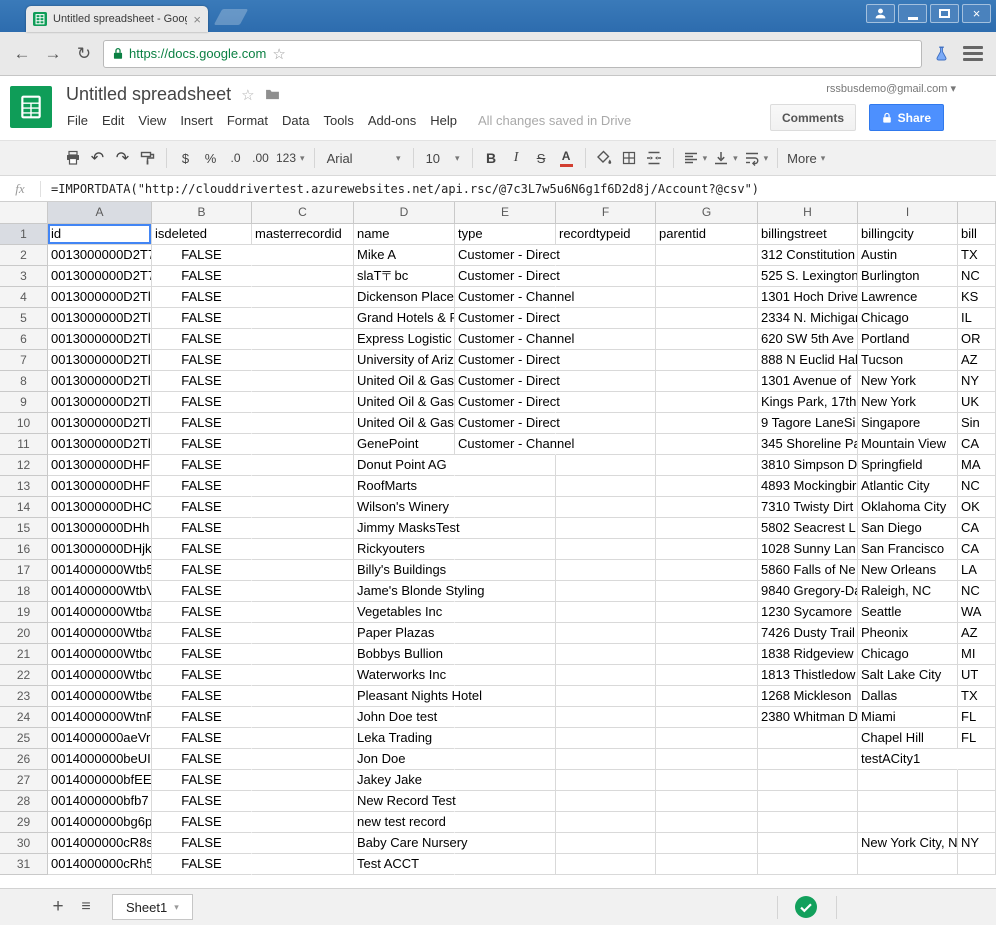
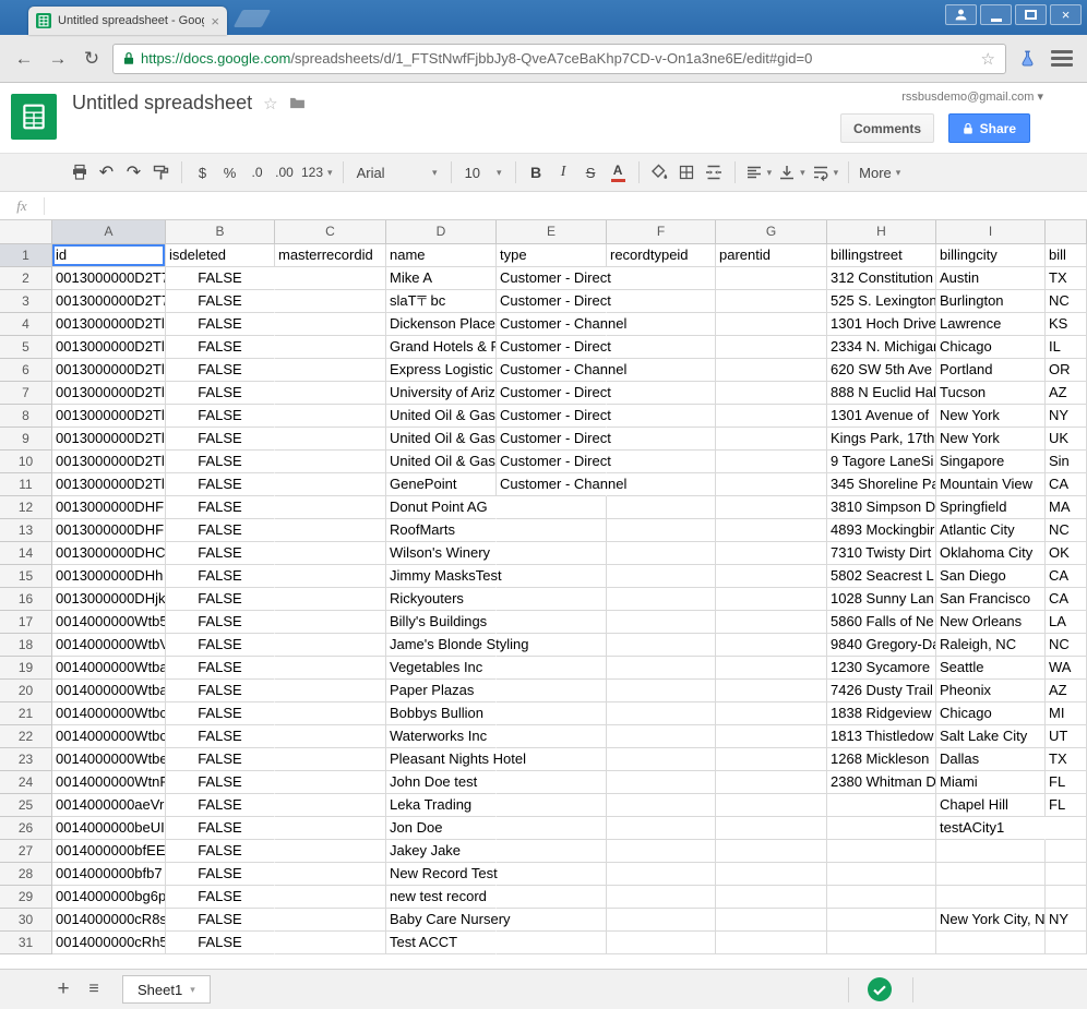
  Untitled spreadsheet - Goo
  ×
  ×
  ←
  →
  ↻
  https://docs.google.com
+ /spreadsheets/d/1_FTStNwfFjbbJy8-QveA7ceBaKhp7CD-v-On1a3ne6E/edit#gid=0
  ☆
  Untitled spreadsheet
  ☆
  rssbusdemo@gmail.com ▾
- File
- Edit
- View
- Insert
- Format
- Data
- Tools
- Add-ons
- Help
- All changes saved in Drive
  Comments
  Share
  ↶
  ↷
  $
  %
  .0
  .00
  123
  ▾
  Arial
  ▾
  10
  ▾
  B
  I
  S
  A
  ▾
  ▾
  ▾
  More
  ▾
  fx
- =IMPORTDATA("http://clouddrivertest.azurewebsites.net/api.rsc/@7c3L7w5u6N6g1f6D2d8j/Account?@csv")
  A
  B
  C
  D
  E
  F
  G
  H
  I
  1
  id
  isdeleted
  masterrecordid
  name
  type
  recordtypeid
  parentid
  billingstreet
  billingcity
  bill
  2
  0013000000D2T7
  FALSE
  Mike A
  Customer - Direct
  312 Constitution
  Austin
  TX
  3
  0013000000D2T7
  FALSE
  slaT〒bc
  Customer - Direct
  525 S. Lexington
  Burlington
  NC
  4
  0013000000D2Tl
  FALSE
  Dickenson Place
  Customer - Chan
  1301 Hoch Drive
  Lawrence
  KS
  5
  0013000000D2Tl
  FALSE
  Grand Hotels & F
  Customer - Direct
  2334 N. Michiga
  Chicago
  IL
  6
  0013000000D2Tl
  FALSE
  Express Logistic
  Customer - Chan
  620 SW 5th Ave
  Portland
  OR
  7
  0013000000D2Tl
  FALSE
  University of Ariz
  Customer - Direct
  888 N Euclid Hal
  Tucson
  AZ
  8
  0013000000D2Tl
  FALSE
  United Oil & Gas
  Customer - Direct
  1301 Avenue of
  New York
  NY
  9
  0013000000D2Tl
  FALSE
  United Oil & Gas
  Customer - Direct
  Kings Park, 17th
  New York
  UK
  10
  0013000000D2Tl
  FALSE
  United Oil & Gas
  Customer - Direct
  9 Tagore LaneSi
  Singapore
  Sin
  11
  0013000000D2Tl
  FALSE
  GenePoint
  Customer - Chan
  345 Shoreline Pa
  Mountain View
  CA
  12
  0013000000DHF
  FALSE
  Donut Point AG
  3810 Simpson D
  Springfield
  MA
  13
  0013000000DHF
  FALSE
  RoofMarts
  4893 Mockingbir
  Atlantic City
  NC
  14
  0013000000DHC
  FALSE
  Wilson's Winery
  7310 Twisty Dirt
  Oklahoma City
  OK
  15
  0013000000DHh
  FALSE
  Jimmy MasksTest
  5802 Seacrest L
  San Diego
  CA
  16
  0013000000DHjk
  FALSE
  Rickyouters
  1028 Sunny Lan
  San Francisco
  CA
  17
  0014000000Wtb5
  FALSE
  Billy's Buildings
  5860 Falls of Ne
  New Orleans
  LA
  18
  0014000000WtbV
  FALSE
  Jame's Blonde St
  9840 Gregory-Da
  Raleigh, NC
  NC
  19
  0014000000Wtba
  FALSE
  Vegetables Inc
  1230 Sycamore
  Seattle
  WA
  20
  0014000000Wtba
  FALSE
  Paper Plazas
  7426 Dusty Trail
  Pheonix
  AZ
  21
  0014000000Wtbc
  FALSE
  Bobbys Bullion
  1838 Ridgeview
  Chicago
  MI
  22
  0014000000Wtbc
  FALSE
  Waterworks Inc
  1813 Thistledow
  Salt Lake City
  UT
  23
  0014000000Wtbe
  FALSE
  Pleasant Nights H
  1268 Mickleson
  Dallas
  TX
  24
  0014000000WtnF
  FALSE
  John Doe test
  2380 Whitman D
  Miami
  FL
  25
  0014000000aeVr
  FALSE
  Leka Trading
  Chapel Hill
  FL
  26
  0014000000beUI
  FALSE
  Jon Doe
  testACity1
  27
  0014000000bfEE
  FALSE
  Jakey Jake
  28
  0014000000bfb7
  FALSE
  New Record Test
  29
  0014000000bg6p
  FALSE
  new test record
  30
  0014000000cR8s
  FALSE
  Baby Care Nurse
  New York City, N
  NY
  31
  0014000000cRh5
  FALSE
  Test ACCT
  +
  ≡
  Sheet1
  ▾
